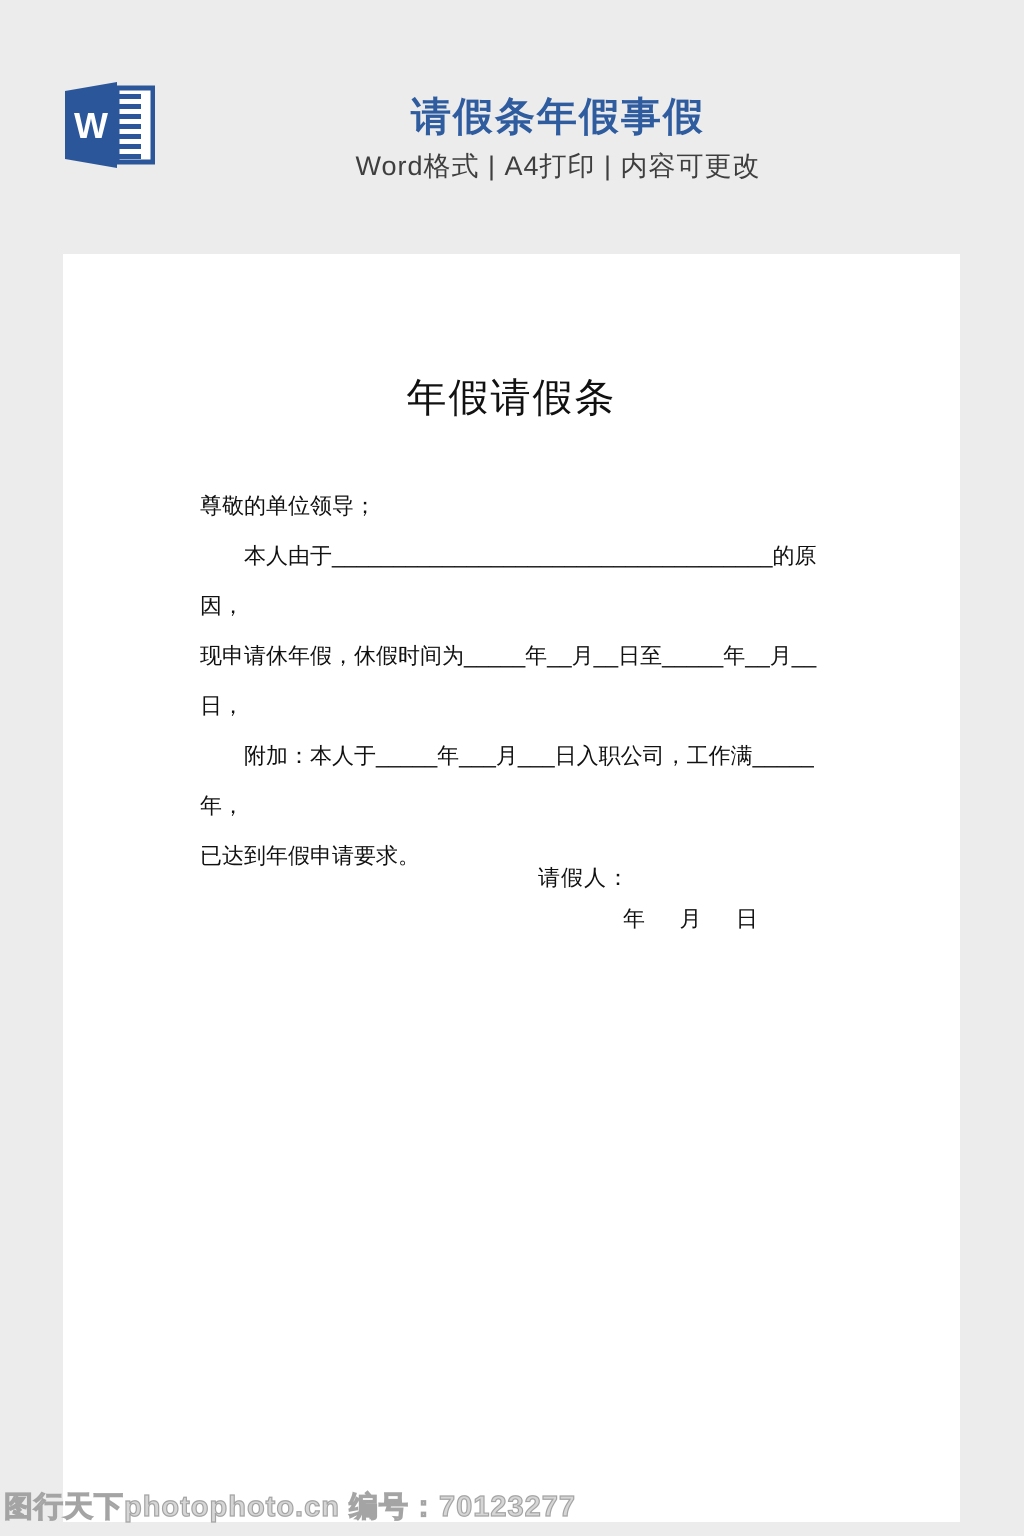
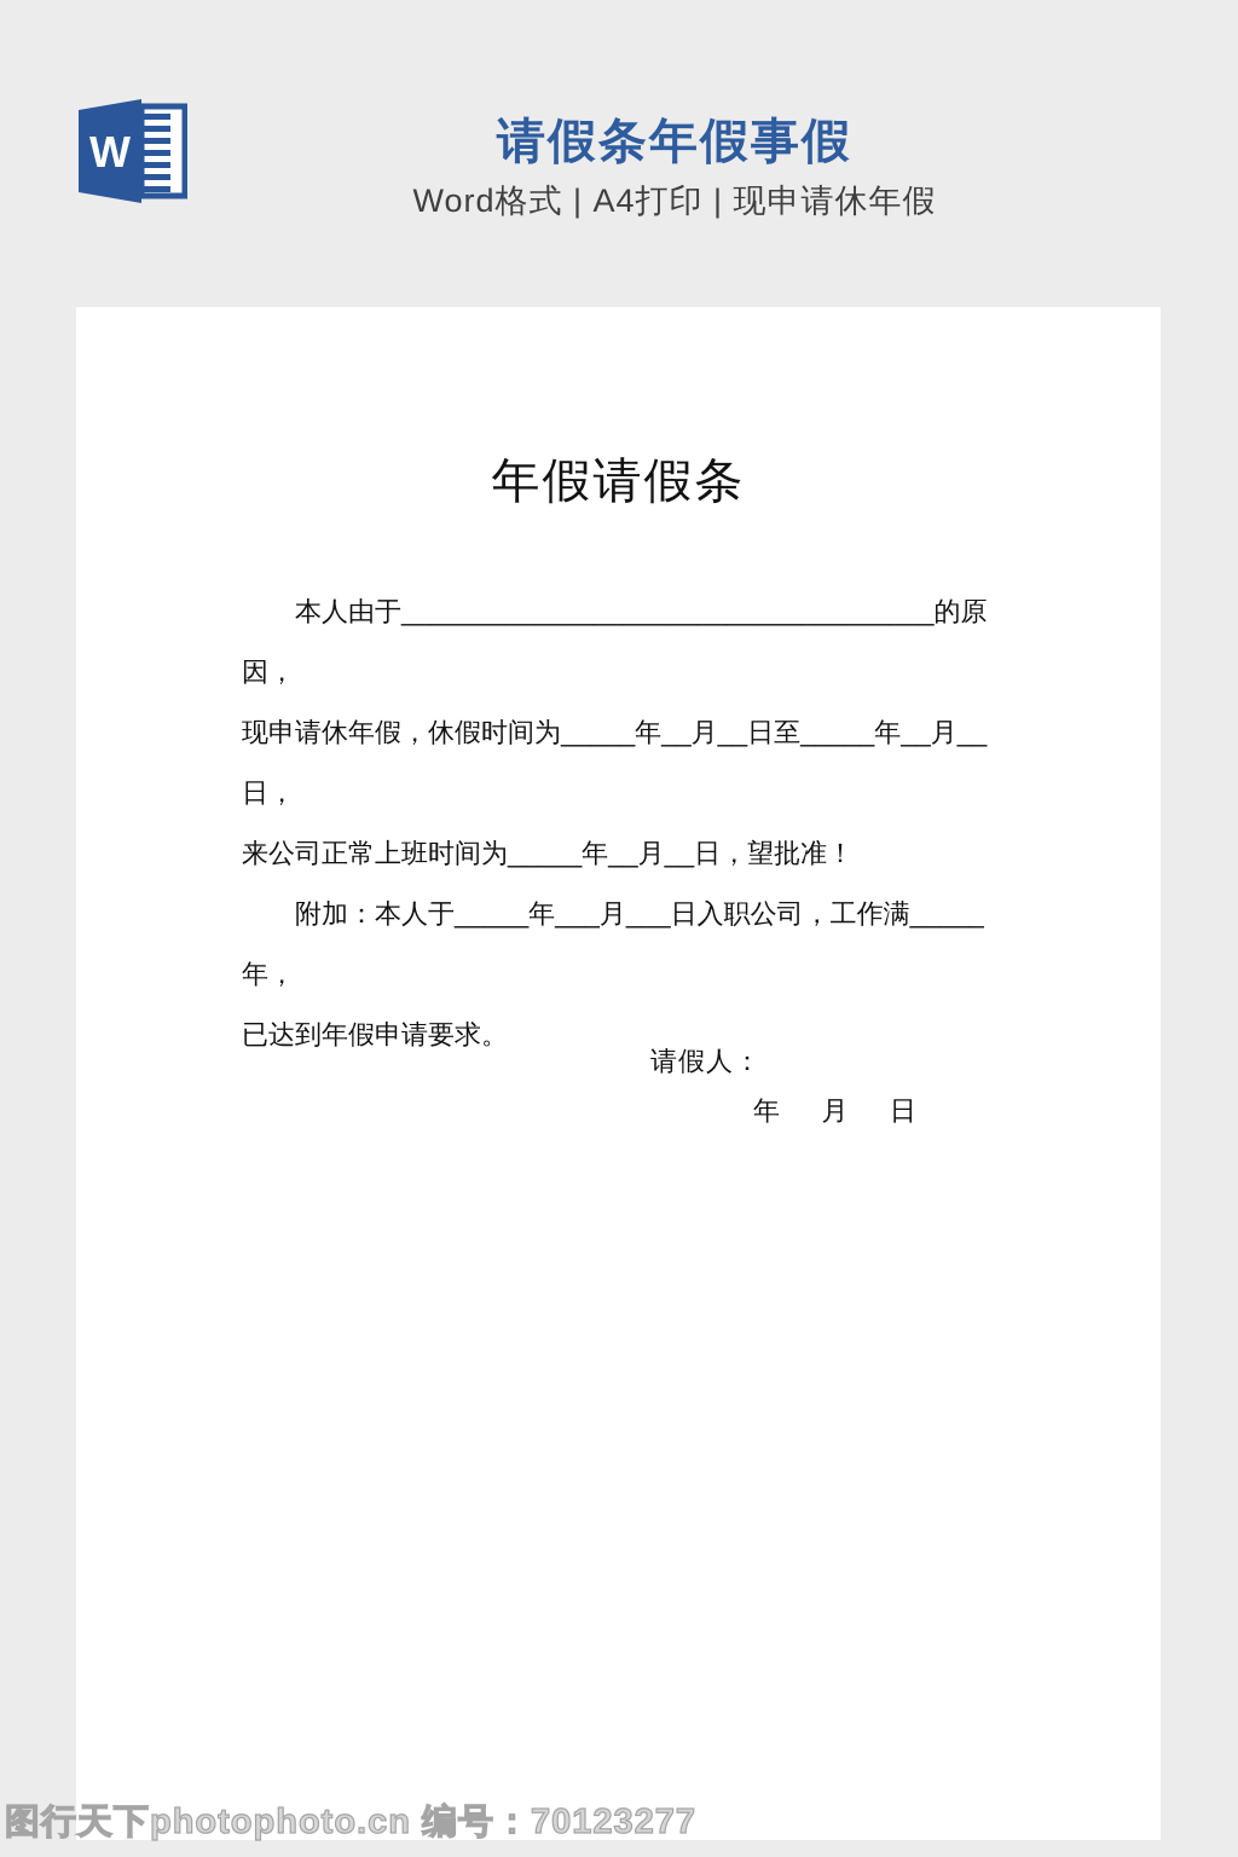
  W
  请假条年假事假
- Word格式 | A4打印 | 内容可更改
+ Word格式 | A4打印 | 现申请休年假
  年假请假条
- 尊敬的单位领导；
  本人由于____________________________________的原因，
  现申请休年假，休假时间为_____年__月__日至_____年__月__日，
+ 来公司正常上班时间为_____年__月__日，望批准！
  附加：本人于_____年___月___日入职公司，工作满_____年，
  已达到年假申请要求。
  请假人：
  年 月 日
  图行天下photophoto.cn 编号：70123277
